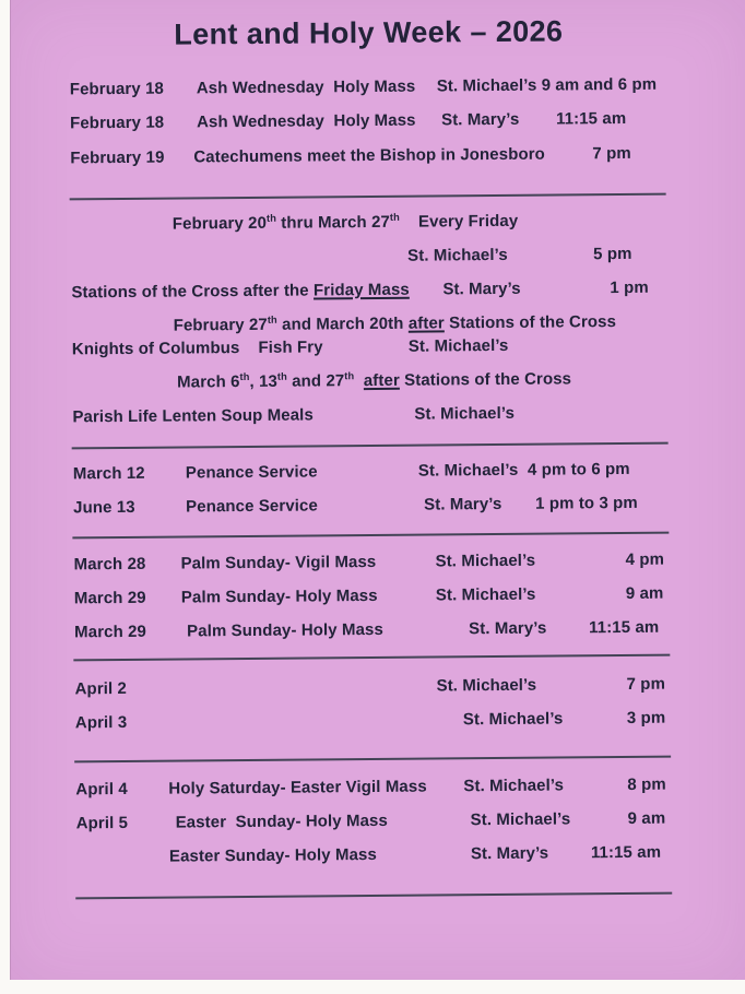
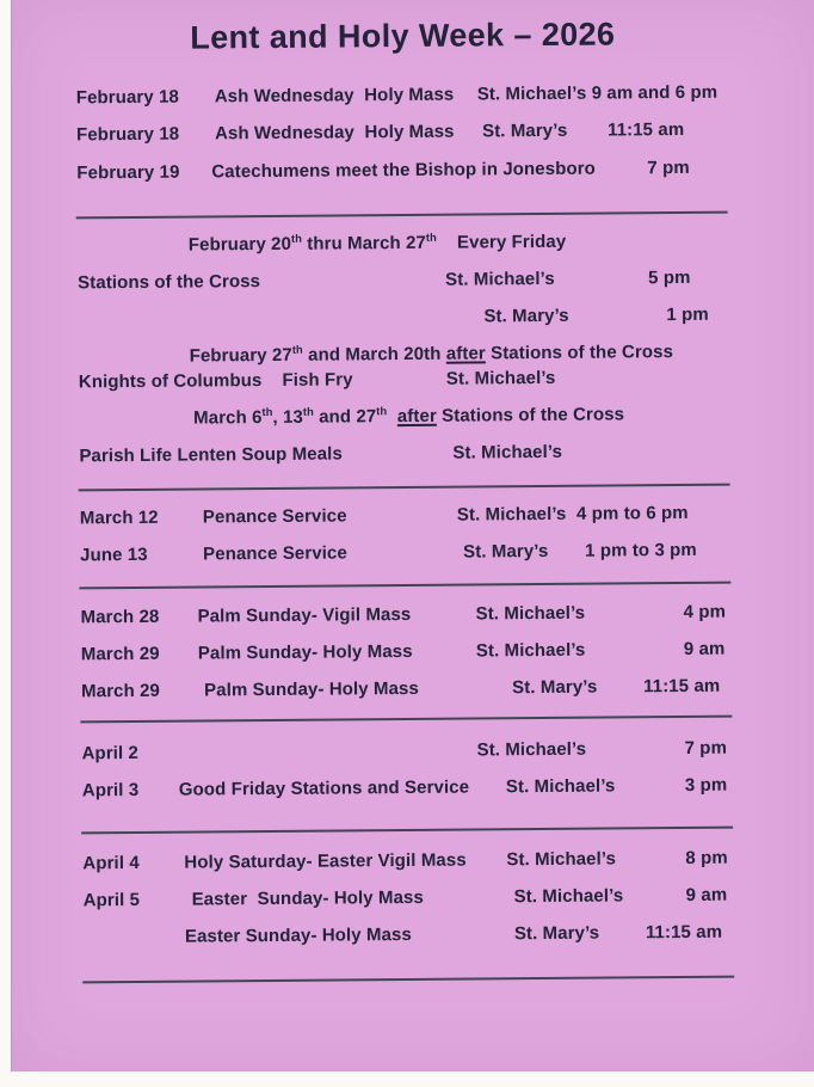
  Lent and Holy Week – 2026
  February 18
  Ash Wednesday Holy Mass
  St. Michael’s 9 am and 6 pm
  February 18
  Ash Wednesday Holy Mass
  St. Mary’s
  11:15 am
  February 19
  Catechumens meet the Bishop in Jonesboro
  7 pm
  February 20th thru March 27th Every Friday
+ Stations of the Cross
  St. Michael’s
  5 pm
- Stations of the Cross after the Friday Mass
  St. Mary’s
  1 pm
  February 27th and March 20th after Stations of the Cross
  Knights of Columbus Fish Fry
  St. Michael’s
  March 6th, 13th and 27th after Stations of the Cross
  Parish Life Lenten Soup Meals
  St. Michael’s
  March 12
  Penance Service
  St. Michael’s 4 pm to 6 pm
  June 13
  Penance Service
  St. Mary’s
  1 pm to 3 pm
  March 28
  Palm Sunday- Vigil Mass
  St. Michael’s
  4 pm
  March 29
  Palm Sunday- Holy Mass
  St. Michael’s
  9 am
  March 29
  Palm Sunday- Holy Mass
  St. Mary’s
  11:15 am
  April 2
  St. Michael’s
  7 pm
  April 3
+ Good Friday Stations and Service
  St. Michael’s
  3 pm
  April 4
  Holy Saturday- Easter Vigil Mass
  St. Michael’s
  8 pm
  April 5
  Easter Sunday- Holy Mass
  St. Michael’s
  9 am
  Easter Sunday- Holy Mass
  St. Mary’s
  11:15 am
